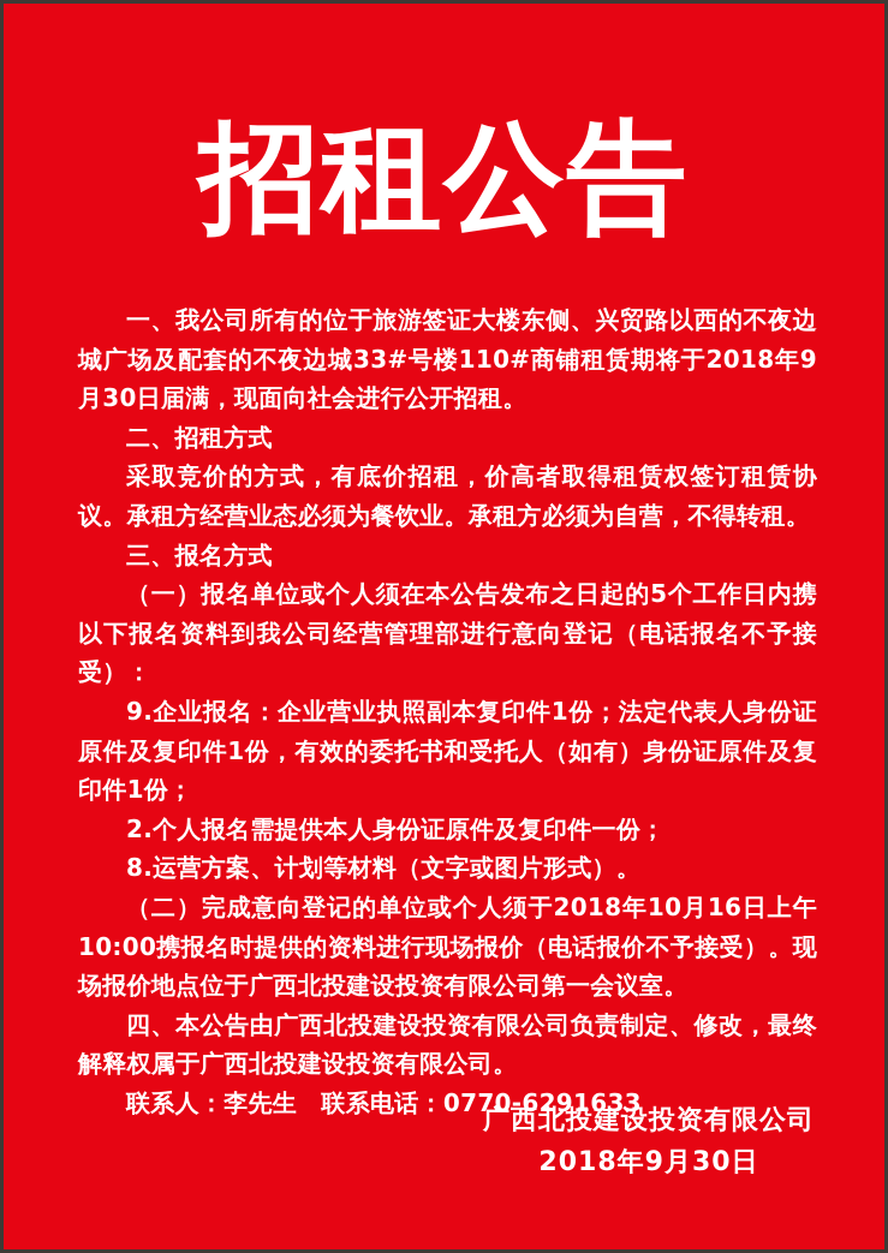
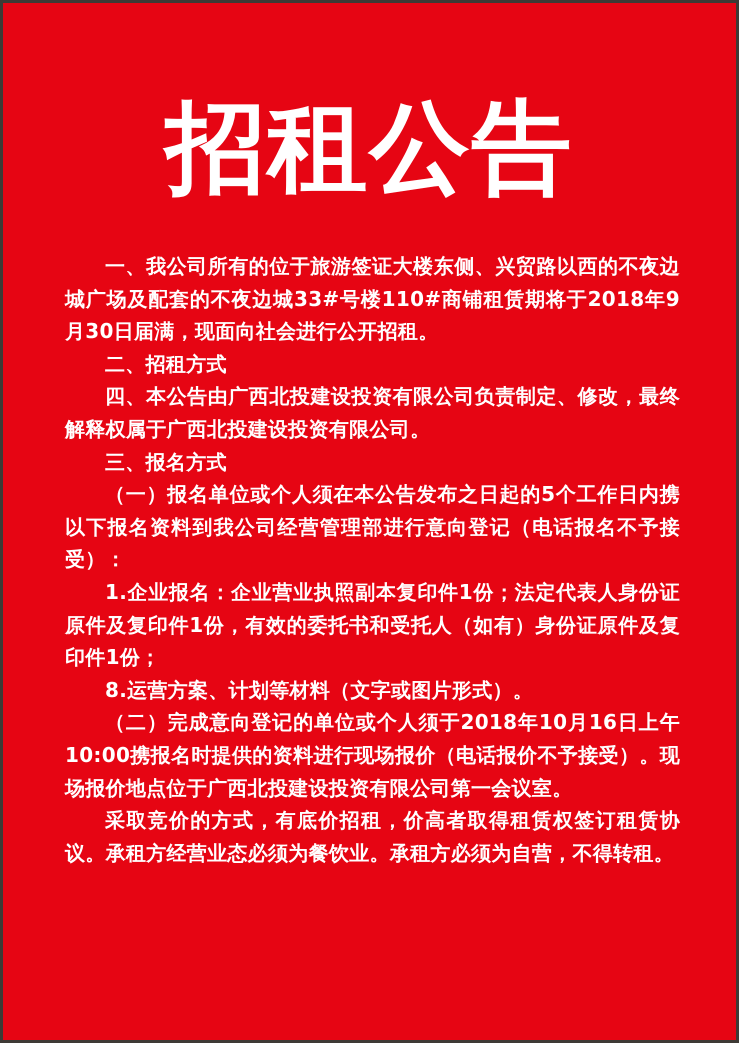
  招租公告
  一、我公司所有的位于旅游签证大楼东侧、兴贸路以西的不夜边城广场及配套的不夜边城33#号楼110#商铺租赁期将于2018年9月30日届满，现面向社会进行公开招租。
  二、招租方式
- 采取竞价的方式，有底价招租，价高者取得租赁权签订租赁协议。承租方经营业态必须为餐饮业。承租方必须为自营，不得转租。
+ 四、本公告由广西北投建设投资有限公司负责制定、修改，最终解释权属于广西北投建设投资有限公司。
  三、报名方式
  （一）报名单位或个人须在本公告发布之日起的5个工作日内携以下报名资料到我公司经营管理部进行意向登记（电话报名不予接受）：
- 9.企业报名：企业营业执照副本复印件1份；法定代表人身份证原件及复印件1份，有效的委托书和受托人（如有）身份证原件及复印件1份；
+ 1.企业报名：企业营业执照副本复印件1份；法定代表人身份证原件及复印件1份，有效的委托书和受托人（如有）身份证原件及复印件1份；
- 2.个人报名需提供本人身份证原件及复印件一份；
  8.运营方案、计划等材料（文字或图片形式）。
  （二）完成意向登记的单位或个人须于2018年10月16日上午10:00携报名时提供的资料进行现场报价（电话报价不予接受）。现场报价地点位于广西北投建设投资有限公司第一会议室。
- 四、本公告由广西北投建设投资有限公司负责制定、修改，最终解释权属于广西北投建设投资有限公司。
+ 采取竞价的方式，有底价招租，价高者取得租赁权签订租赁协议。承租方经营业态必须为餐饮业。承租方必须为自营，不得转租。
- 联系人：李先生 联系电话：0770-6291633
- 广西北投建设投资有限公司
- 2018年9月30日
